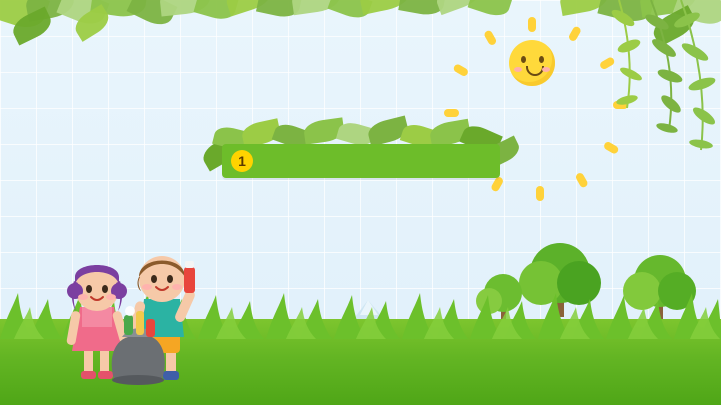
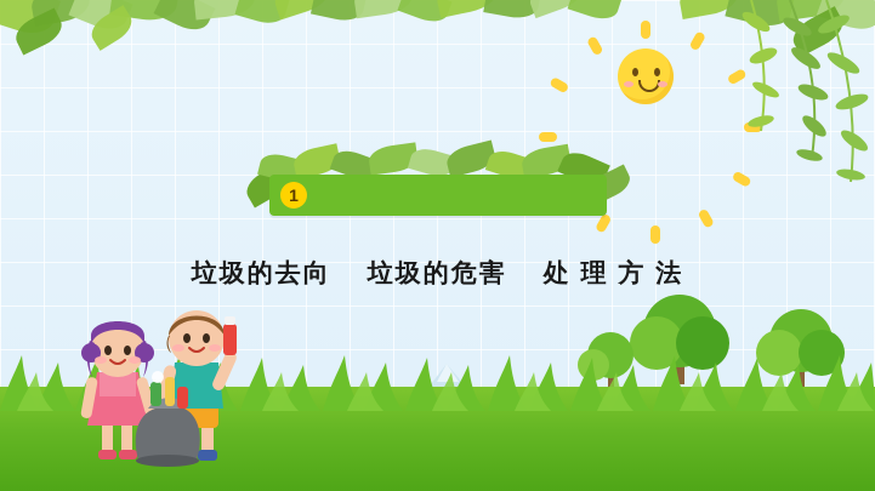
  1
+ 垃圾的去向
+ 垃圾的危害
+ 处 理 方 法
